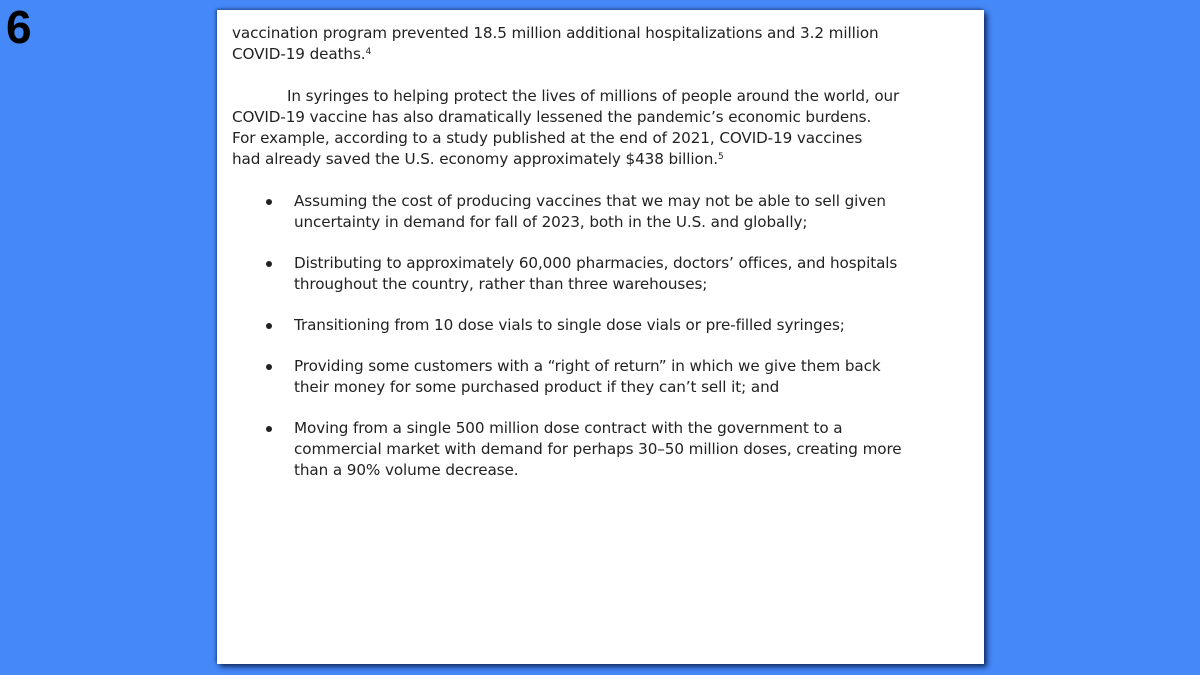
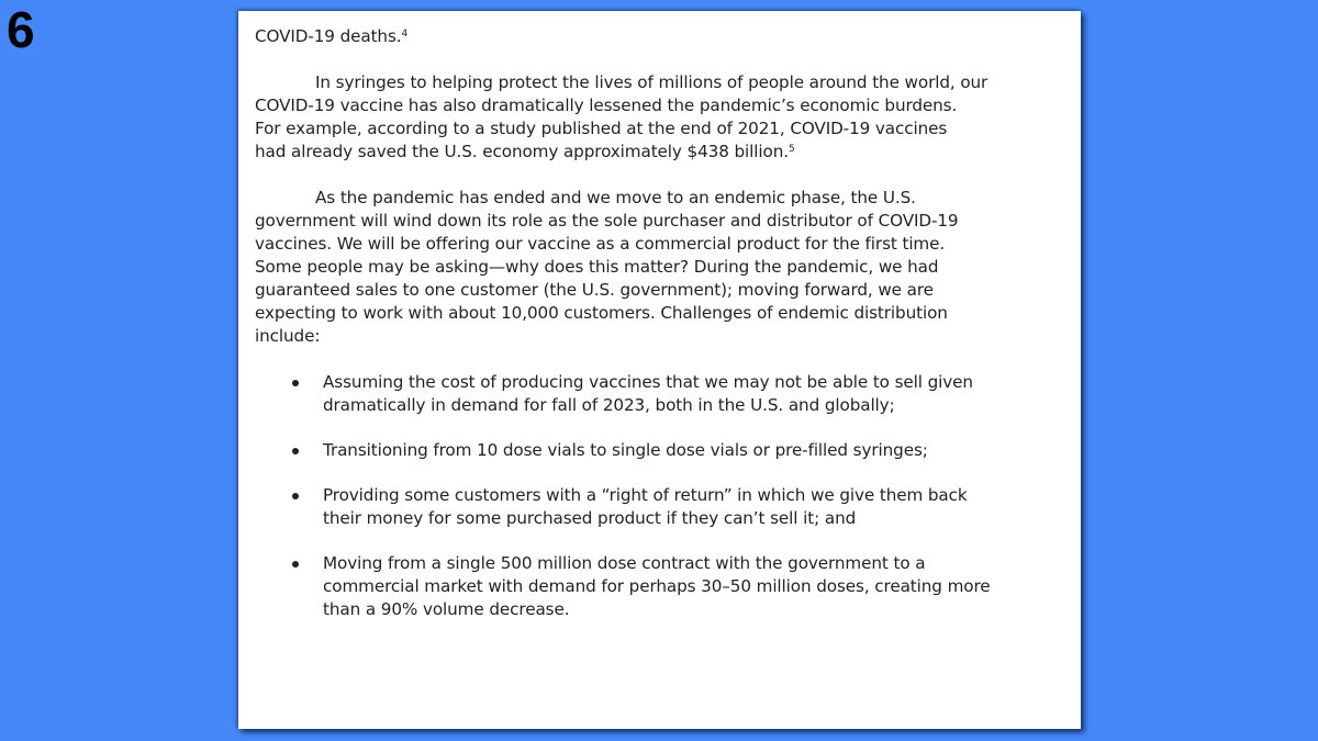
  6
- vaccination program prevented 18.5 million additional hospitalizations and 3.2 million
  COVID-19 deaths.4
  In syringes to helping protect the lives of millions of people around the world, our
  COVID-19 vaccine has also dramatically lessened the pandemic’s economic burdens.
  For example, according to a study published at the end of 2021, COVID-19 vaccines
  had already saved the U.S. economy approximately $438 billion.5
+ As the pandemic has ended and we move to an endemic phase, the U.S.
+ government will wind down its role as the sole purchaser and distributor of COVID-19
+ vaccines. We will be offering our vaccine as a commercial product for the first time.
+ Some people may be asking—why does this matter? During the pandemic, we had
+ guaranteed sales to one customer (the U.S. government); moving forward, we are
+ expecting to work with about 10,000 customers. Challenges of endemic distribution
+ include:
  Assuming the cost of producing vaccines that we may not be able to sell given
- uncertainty in demand for fall of 2023, both in the U.S. and globally;
+ dramatically in demand for fall of 2023, both in the U.S. and globally;
- Distributing to approximately 60,000 pharmacies, doctors’ offices, and hospitals
- throughout the country, rather than three warehouses;
  Transitioning from 10 dose vials to single dose vials or pre-filled syringes;
  Providing some customers with a “right of return” in which we give them back
  their money for some purchased product if they can’t sell it; and
  Moving from a single 500 million dose contract with the government to a
  commercial market with demand for perhaps 30–50 million doses, creating more
  than a 90% volume decrease.
